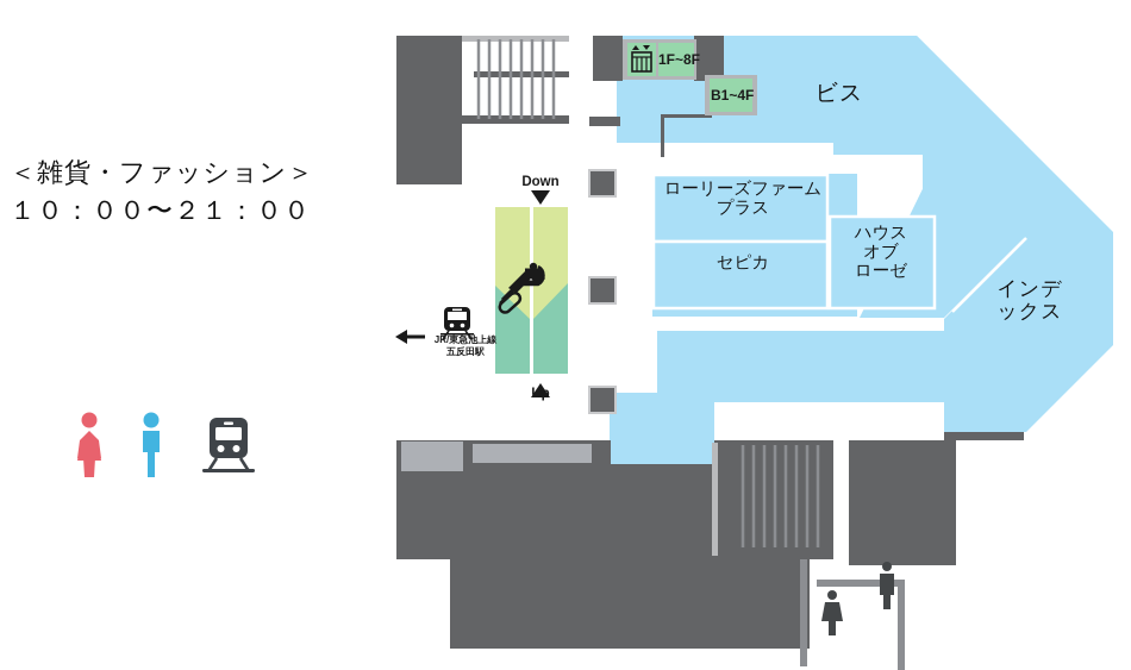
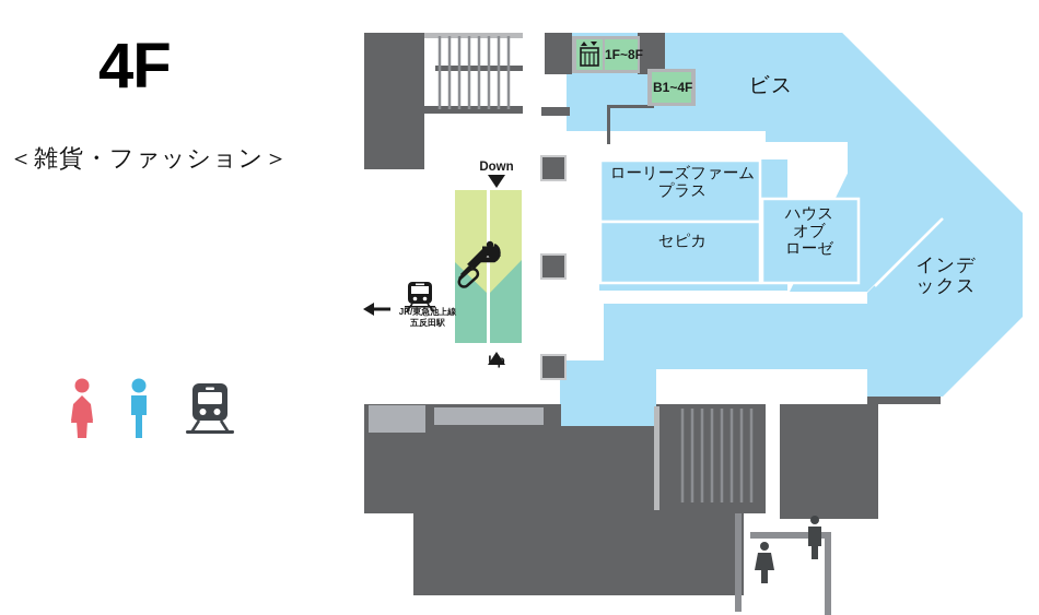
  ビス
  ローリーズファーム
  プラス
  セピカ
  ハウス
  オブ
  ローゼ
  インデックス
  1F~8F
  B1~4F
  Down
  Up
  JR/東急池上線
  五反田駅
+ 4F
  ＜雑貨・ファッション＞
- １０：００〜２１：００
